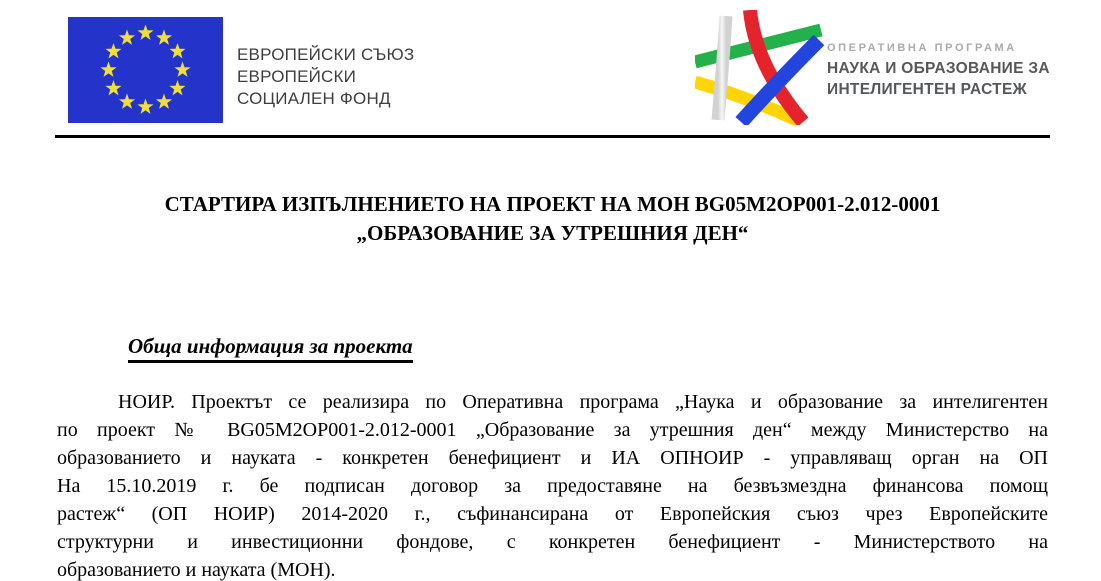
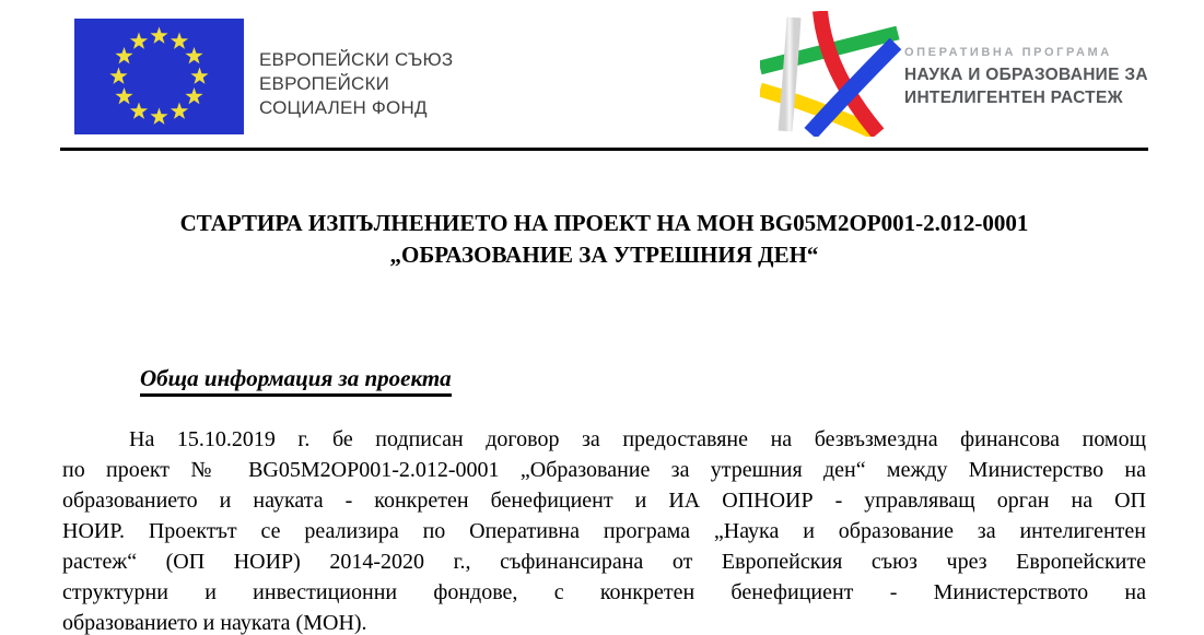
  ЕВРОПЕЙСКИ СЪЮЗ
  ЕВРОПЕЙСКИ
  СОЦИАЛЕН ФОНД
  ОПЕРАТИВНА ПРОГРАМА
  НАУКА И ОБРАЗОВАНИЕ ЗА
  ИНТЕЛИГЕНТЕН РАСТЕЖ
  СТАРТИРА ИЗПЪЛНЕНИЕТО НА ПРОЕКТ НА МОН BG05M2OP001-2.012-0001
  „ОБРАЗОВАНИЕ ЗА УТРЕШНИЯ ДЕН“
  Обща информация за проекта
- НОИР. Проектът се реализира по Оперативна програма „Наука и образование за интелигентен
+ На 15.10.2019 г. бе подписан договор за предоставяне на безвъзмездна финансова помощ
  по проект № BG05M2OP001-2.012-0001 „Образование за утрешния ден“ между Министерство на
  образованието и науката - конкретен бенефициент и ИА ОПНОИР - управляващ орган на ОП
- На 15.10.2019 г. бе подписан договор за предоставяне на безвъзмездна финансова помощ
+ НОИР. Проектът се реализира по Оперативна програма „Наука и образование за интелигентен
  растеж“ (ОП НОИР) 2014-2020 г., съфинансирана от Европейския съюз чрез Европейските
  структурни и инвестиционни фондове, с конкретен бенефициент - Министерството на
  образованието и науката (МОН).
